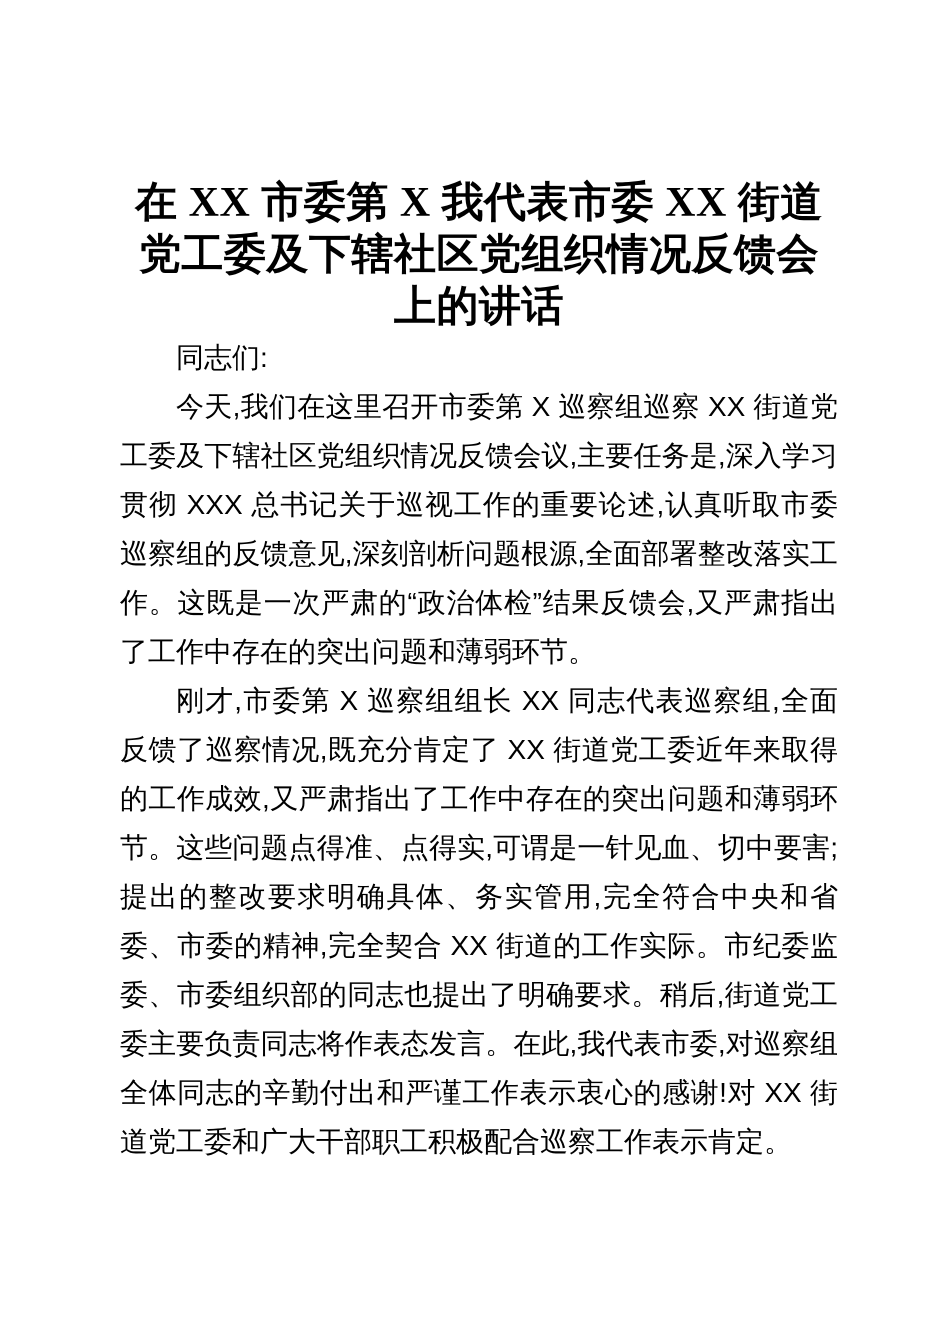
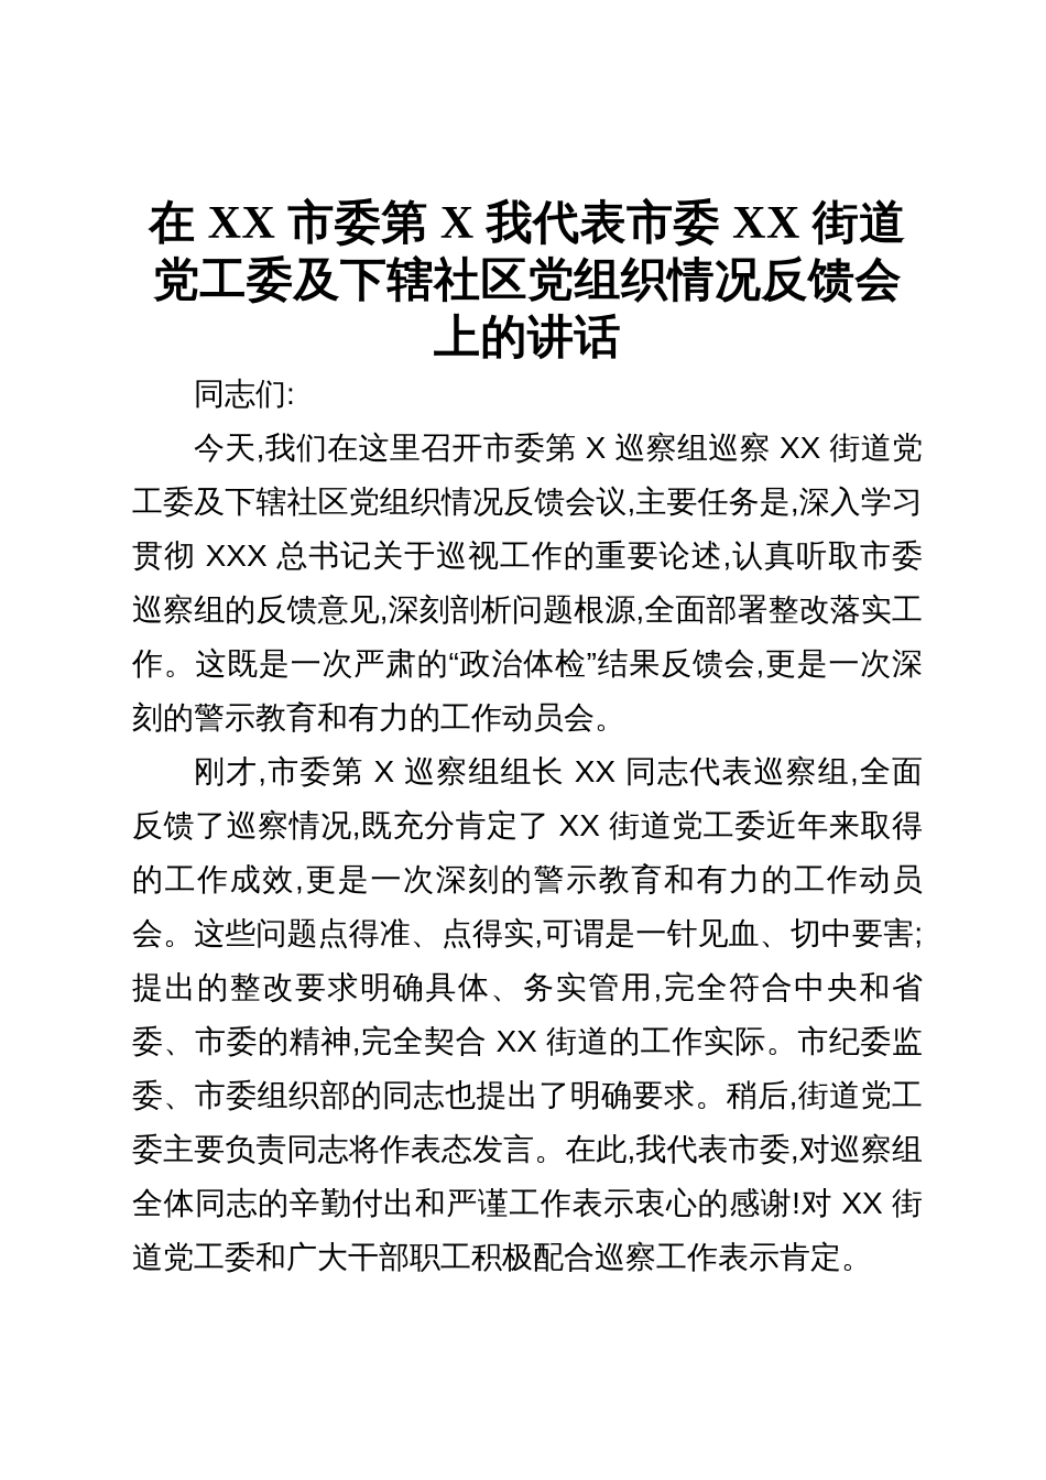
  在 XX 市委第 X 我代表市委 XX 街道党工委及下辖社区党组织情况反馈会上的讲话
  同志们:
- 今天,我们在这里召开市委第 X 巡察组巡察 XX 街道党工委及下辖社区党组织情况反馈会议,主要任务是,深入学习贯彻 XXX 总书记关于巡视工作的重要论述,认真听取市委巡察组的反馈意见,深刻剖析问题根源,全面部署整改落实工作。这既是一次严肃的“政治体检”结果反馈会,又严肃指出了工作中存在的突出问题和薄弱环节。
+ 今天,我们在这里召开市委第 X 巡察组巡察 XX 街道党工委及下辖社区党组织情况反馈会议,主要任务是,深入学习贯彻 XXX 总书记关于巡视工作的重要论述,认真听取市委巡察组的反馈意见,深刻剖析问题根源,全面部署整改落实工作。这既是一次严肃的“政治体检”结果反馈会,更是一次深刻的警示教育和有力的工作动员会。
- 刚才,市委第 X 巡察组组长 XX 同志代表巡察组,全面反馈了巡察情况,既充分肯定了 XX 街道党工委近年来取得的工作成效,又严肃指出了工作中存在的突出问题和薄弱环节。这些问题点得准、点得实,可谓是一针见血、切中要害;提出的整改要求明确具体、务实管用,完全符合中央和省委、市委的精神,完全契合 XX 街道的工作实际。市纪委监委、市委组织部的同志也提出了明确要求。稍后,街道党工委主要负责同志将作表态发言。在此,我代表市委,对巡察组全体同志的辛勤付出和严谨工作表示衷心的感谢!对 XX 街道党工委和广大干部职工积极配合巡察工作表示肯定。
+ 刚才,市委第 X 巡察组组长 XX 同志代表巡察组,全面反馈了巡察情况,既充分肯定了 XX 街道党工委近年来取得的工作成效,更是一次深刻的警示教育和有力的工作动员会。这些问题点得准、点得实,可谓是一针见血、切中要害;提出的整改要求明确具体、务实管用,完全符合中央和省委、市委的精神,完全契合 XX 街道的工作实际。市纪委监委、市委组织部的同志也提出了明确要求。稍后,街道党工委主要负责同志将作表态发言。在此,我代表市委,对巡察组全体同志的辛勤付出和严谨工作表示衷心的感谢!对 XX 街道党工委和广大干部职工积极配合巡察工作表示肯定。
